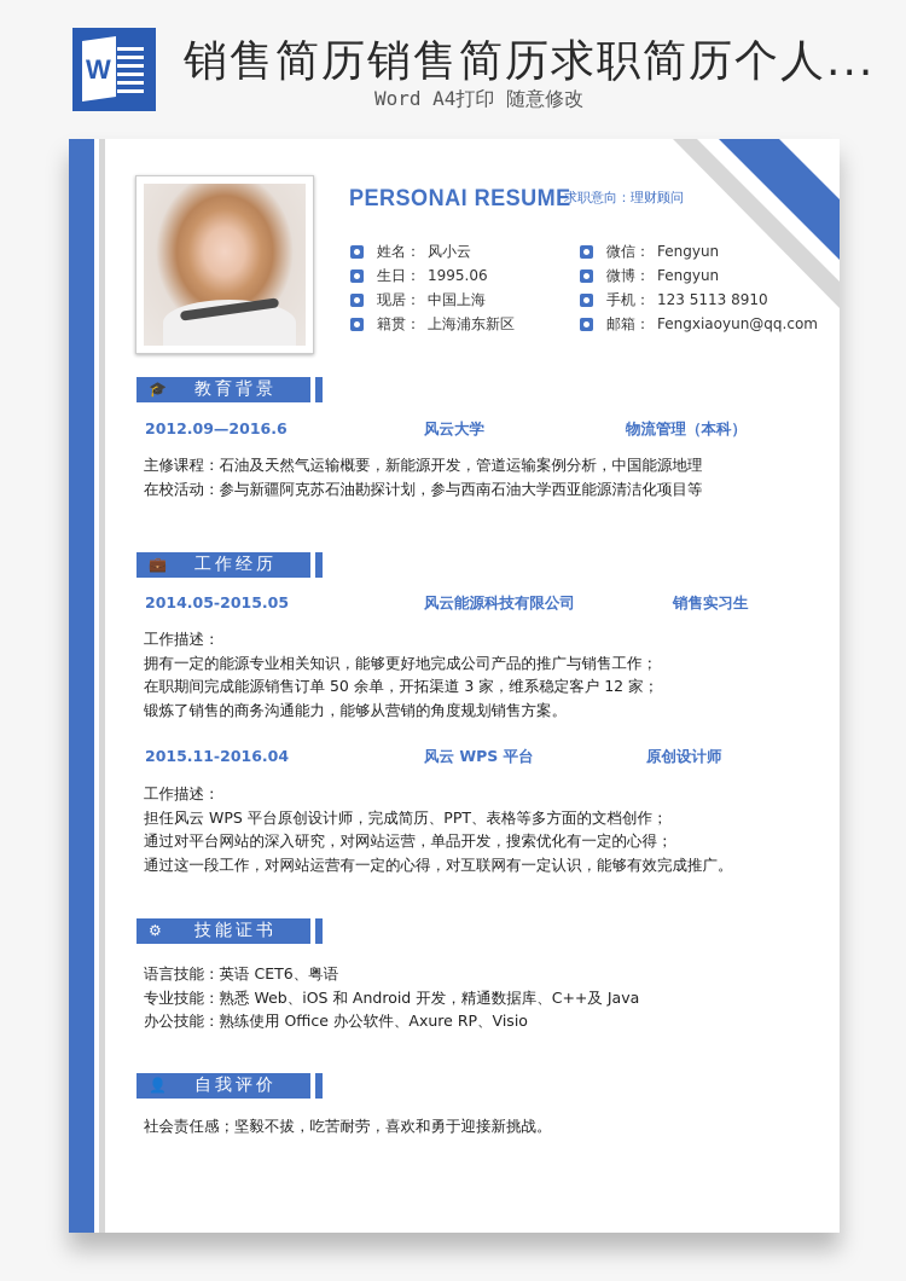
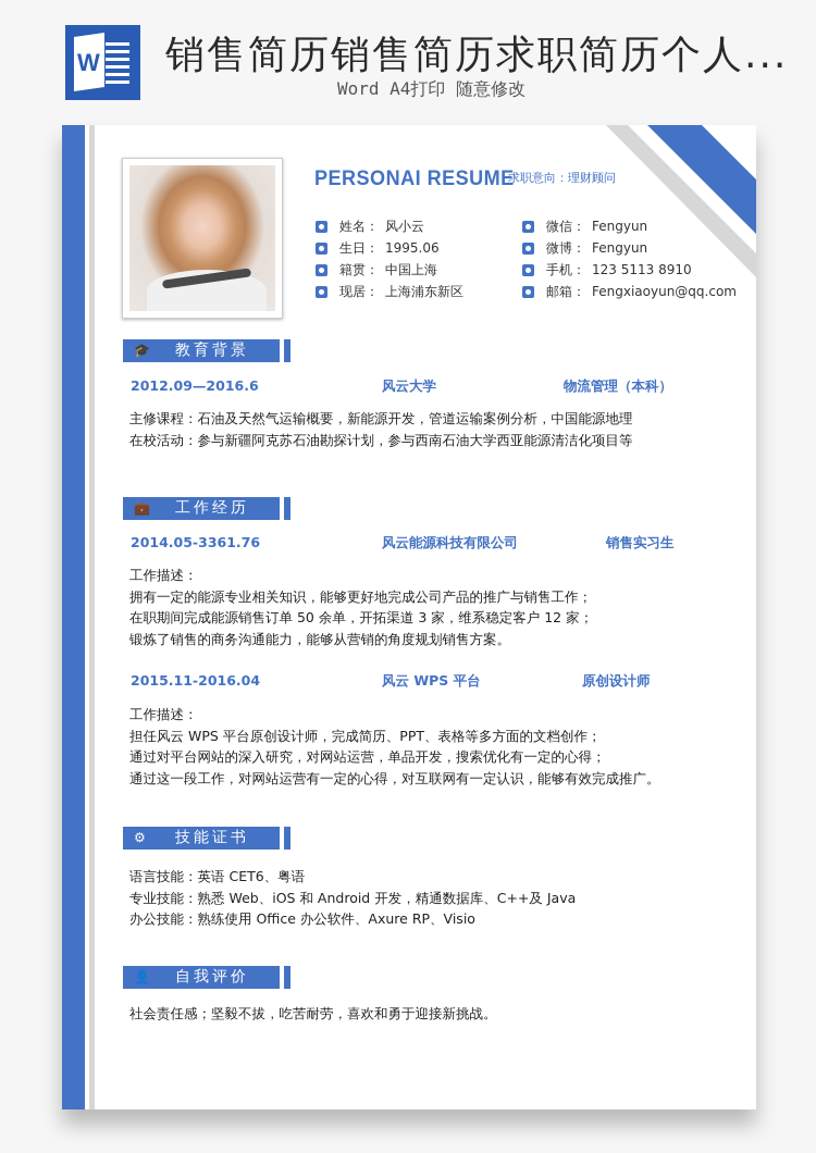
  W
  销售简历销售简历求职简历个人...
  Word A4打印 随意修改
  PERSONAI RESUME
  求职意向：理财顾问
  姓名：
  风小云
  生日：
  1995.06
- 现居：
+ 籍贯：
  中国上海
- 籍贯：
+ 现居：
  上海浦东新区
  微信：
  Fengyun
  微博：
  Fengyun
  手机：
  123 5113 8910
  邮箱：
  Fengxiaoyun@qq.com
  🎓
  教育背景
  2012.09—2016.6
  风云大学
  物流管理（本科）
  主修课程：石油及天然气运输概要，新能源开发，管道运输案例分析，中国能源地理
  在校活动：参与新疆阿克苏石油勘探计划，参与西南石油大学西亚能源清洁化项目等
  💼
  工作经历
- 2014.05-2015.05
+ 2014.05-3361.76
  风云能源科技有限公司
  销售实习生
  工作描述：
  拥有一定的能源专业相关知识，能够更好地完成公司产品的推广与销售工作；
  在职期间完成能源销售订单 50 余单，开拓渠道 3 家，维系稳定客户 12 家；
  锻炼了销售的商务沟通能力，能够从营销的角度规划销售方案。
  2015.11-2016.04
  风云 WPS 平台
  原创设计师
  工作描述：
  担任风云 WPS 平台原创设计师，完成简历、PPT、表格等多方面的文档创作；
  通过对平台网站的深入研究，对网站运营，单品开发，搜索优化有一定的心得；
  通过这一段工作，对网站运营有一定的心得，对互联网有一定认识，能够有效完成推广。
  ⚙
  技能证书
  语言技能：英语 CET6、粤语
  专业技能：熟悉 Web、iOS 和 Android 开发，精通数据库、C++及 Java
  办公技能：熟练使用 Office 办公软件、Axure RP、Visio
  👤
  自我评价
  社会责任感；坚毅不拔，吃苦耐劳，喜欢和勇于迎接新挑战。
